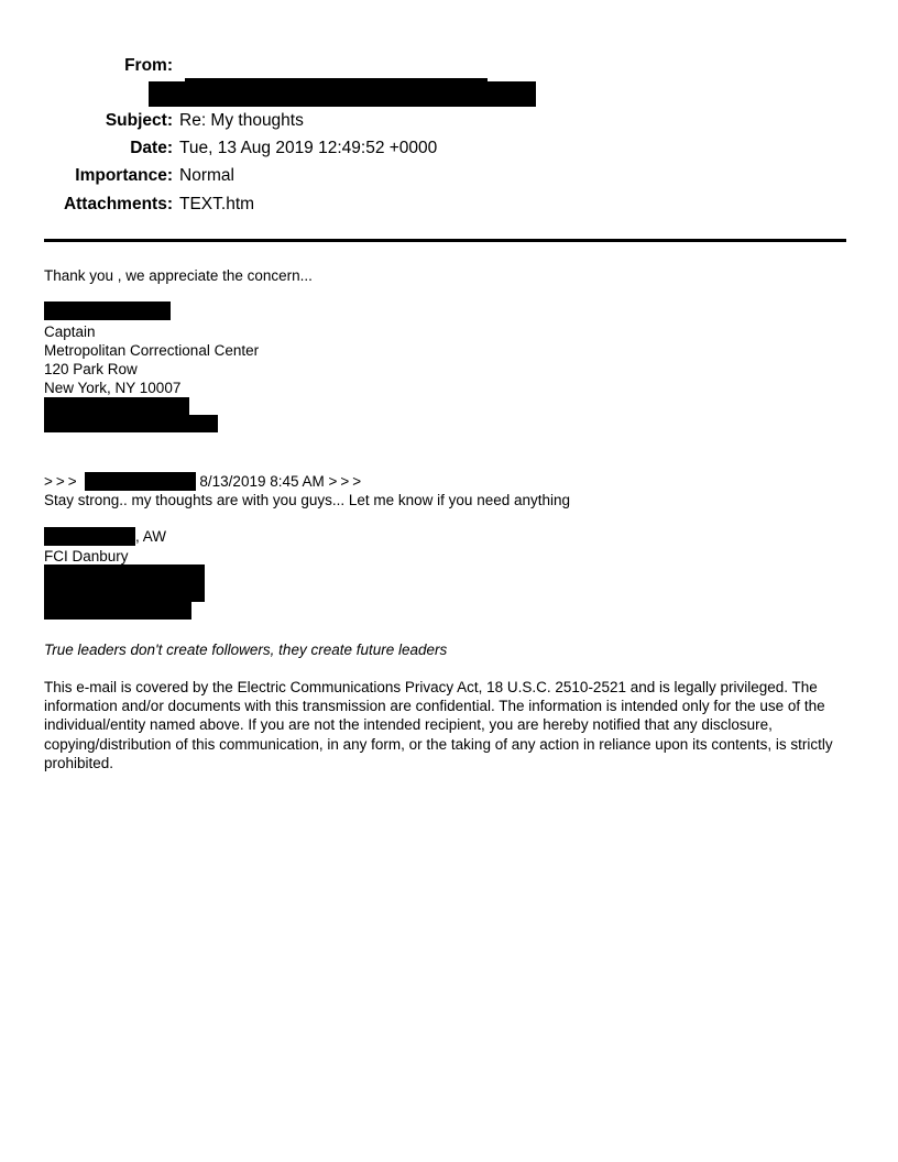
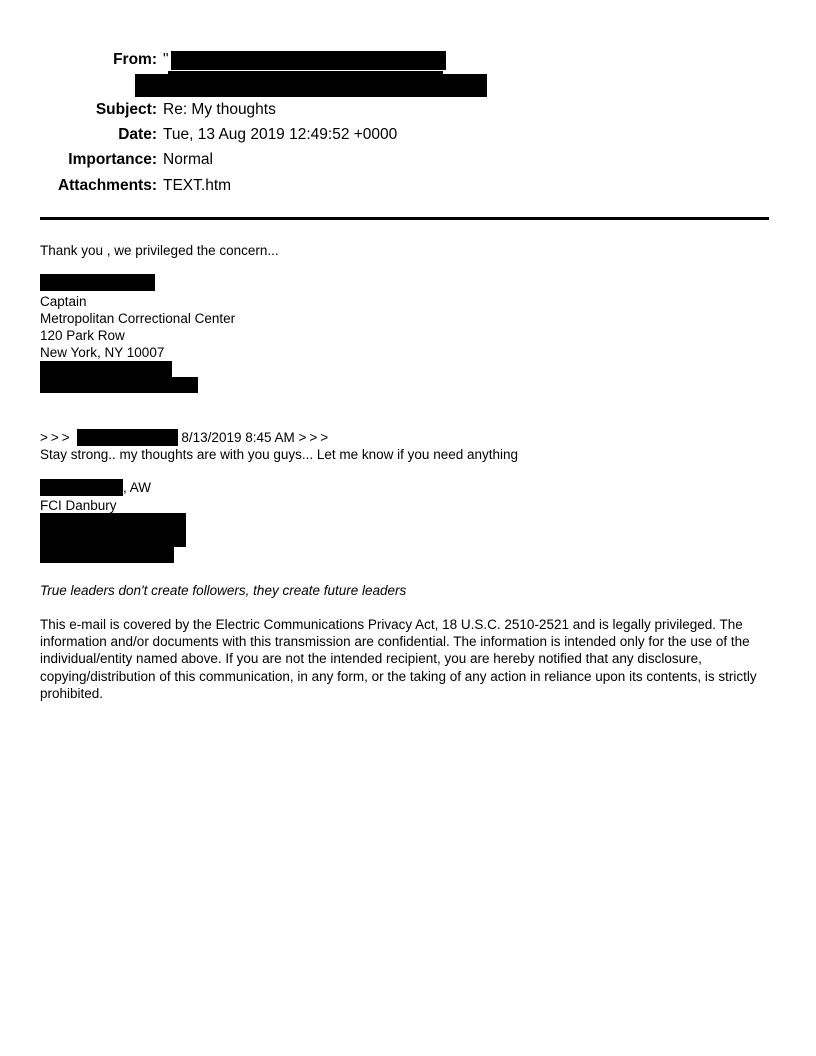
  From:
  Subject:
  Date:
  Importance:
  Attachments:
+ "
  Re: My thoughts
  Tue, 13 Aug 2019 12:49:52 +0000
  Normal
  TEXT.htm
- Thank you , we appreciate the concern...
+ Thank you , we privileged the concern...
  Captain
  Metropolitan Correctional Center
  120 Park Row
  New York, NY 10007
  >>>
  8/13/2019 8:45 AM
  >>>
  Stay strong.. my thoughts are with you guys... Let me know if you need anything
  , AW
  FCI Danbury
  True leaders don't create followers, they create future leaders
  This e-mail is covered by the Electric Communications Privacy Act, 18 U.S.C. 2510-2521 and is legally privileged. The information and/or documents with this transmission are confidential. The information is intended only for the use of the individual/entity named above. If you are not the intended recipient, you are hereby notified that any disclosure, copying/distribution of this communication, in any form, or the taking of any action in reliance upon its contents, is strictly prohibited.
